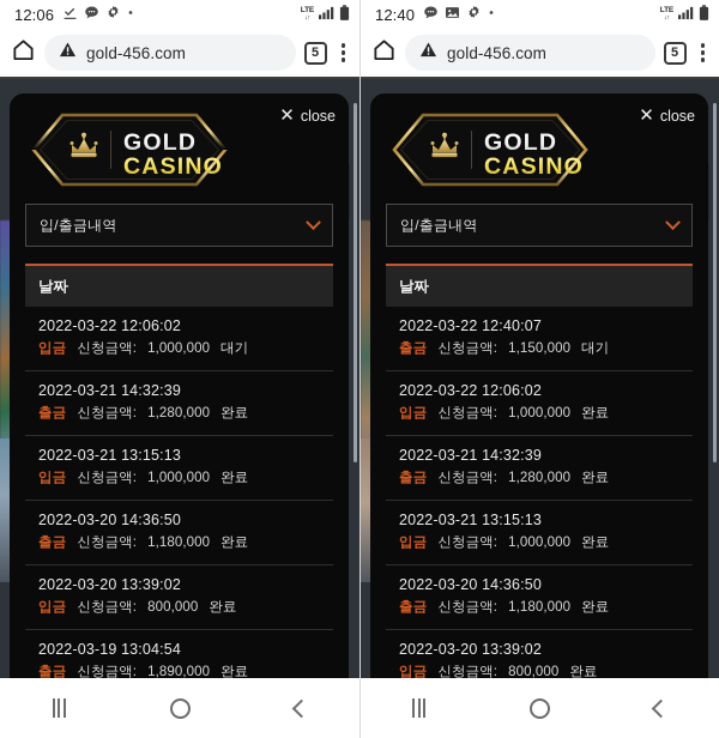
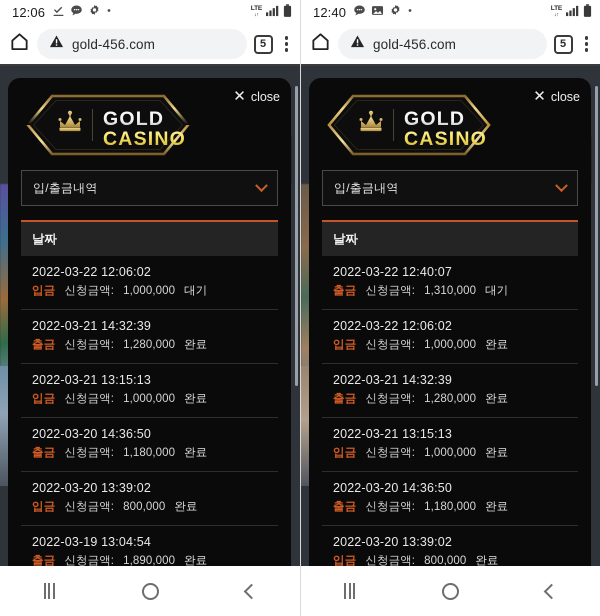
  12:06
  gold-456.com
  5
  GOLD
  CASINO
  ✕
  close
  입/출금내역
  날짜
  2022-03-22 12:06:02
  입금
  신청금액:
  1,000,000
  대기
  2022-03-21 14:32:39
  출금
  신청금액:
  1,280,000
  완료
  2022-03-21 13:15:13
  입금
  신청금액:
  1,000,000
  완료
  2022-03-20 14:36:50
  출금
  신청금액:
  1,180,000
  완료
  2022-03-20 13:39:02
  입금
  신청금액:
  800,000
  완료
  2022-03-19 13:04:54
  출금
  신청금액:
  1,890,000
  완료
  12:40
  gold-456.com
  5
  GOLD
  CASINO
  ✕
  close
  입/출금내역
  날짜
  2022-03-22 12:40:07
  출금
  신청금액:
- 1,150,000
+ 1,310,000
  대기
  2022-03-22 12:06:02
  입금
  신청금액:
  1,000,000
  완료
  2022-03-21 14:32:39
  출금
  신청금액:
  1,280,000
  완료
  2022-03-21 13:15:13
  입금
  신청금액:
  1,000,000
  완료
  2022-03-20 14:36:50
  출금
  신청금액:
  1,180,000
  완료
  2022-03-20 13:39:02
  입금
  신청금액:
  800,000
  완료
